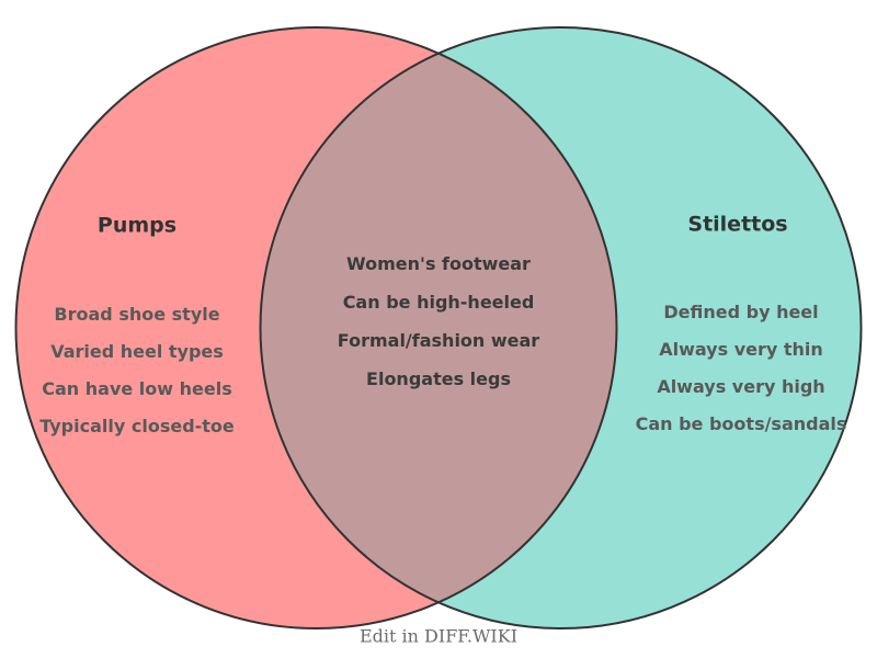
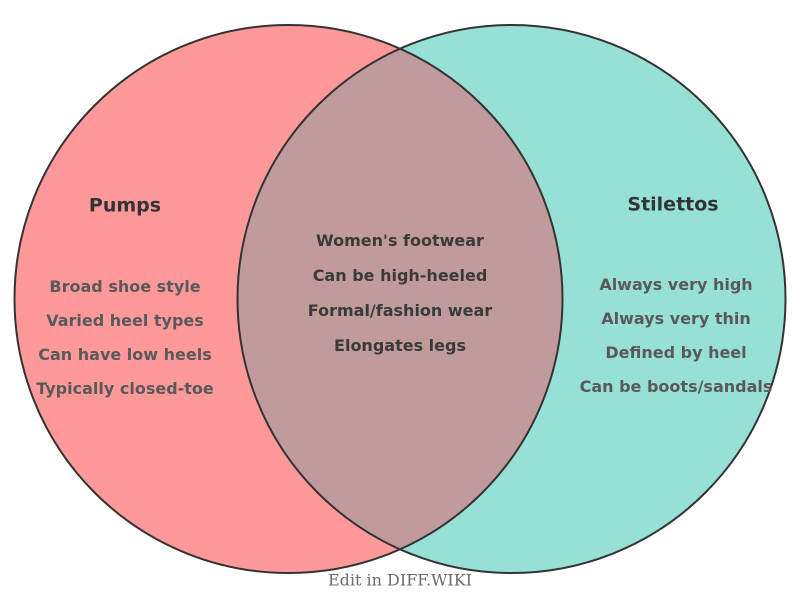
  Pumps
  Broad shoe style
  Varied heel types
  Can have low heels
  Typically closed-toe
  Women's footwear
  Can be high-heeled
  Formal/fashion wear
  Elongates legs
  Stilettos
- Defined by heel
+ Always very high
  Always very thin
- Always very high
+ Defined by heel
  Can be boots/sandals
  Edit in DIFF.WIKI
